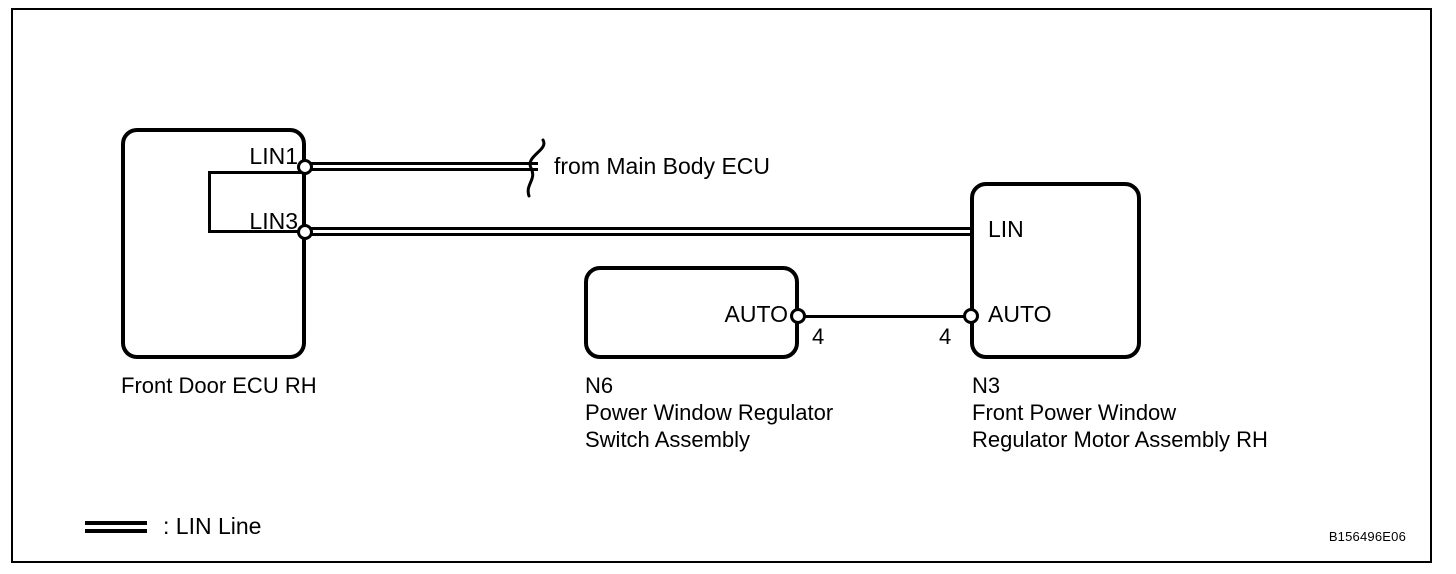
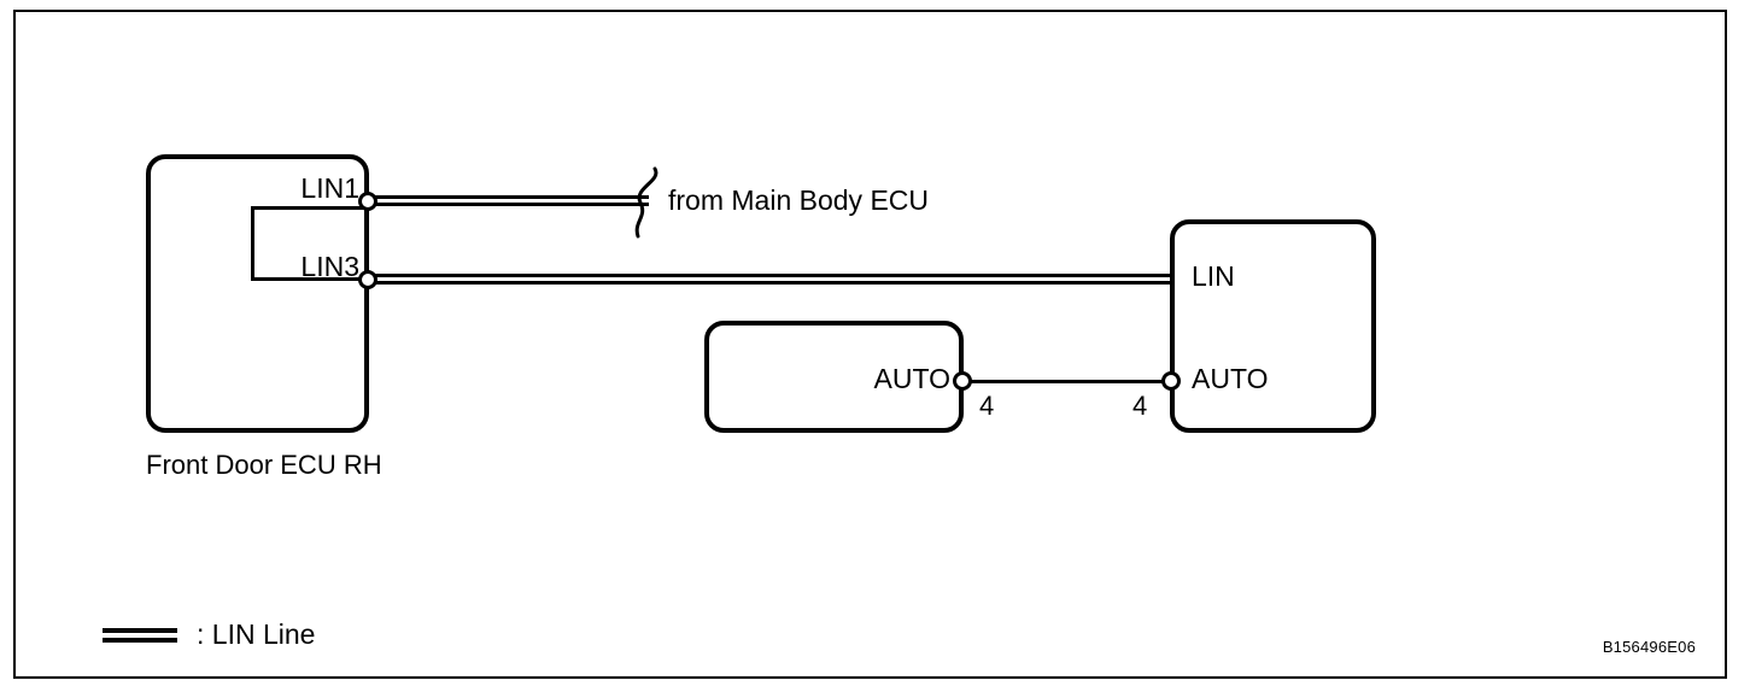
  LIN1
  LIN3
  from Main Body ECU
  AUTO
  LIN
  AUTO
  4
  4
  Front Door ECU RH
- N6
- Power Window Regulator
- Switch Assembly
- N3
- Front Power Window
- Regulator Motor Assembly RH
  : LIN Line
  B156496E06
